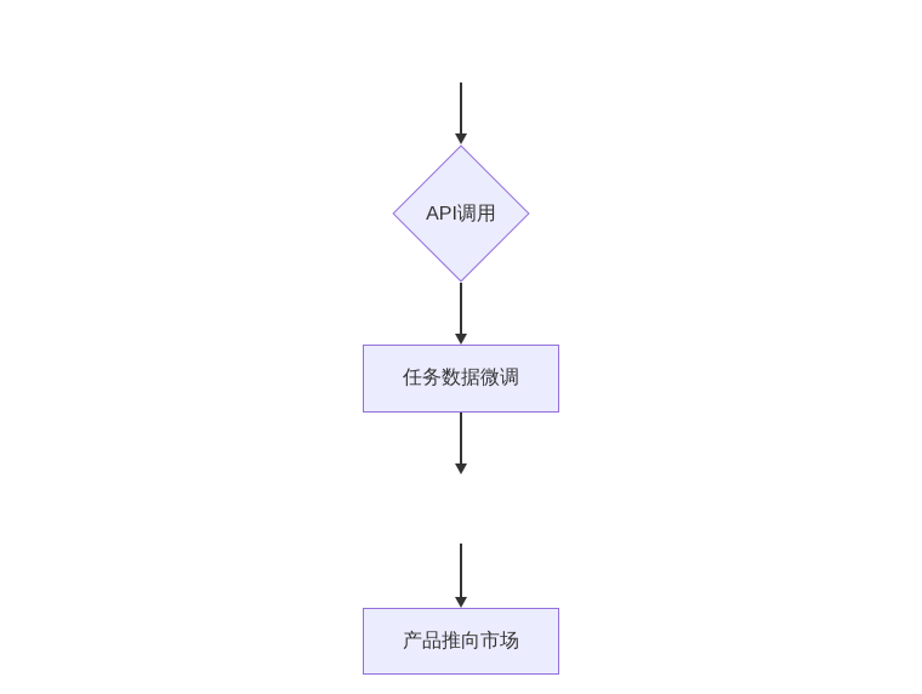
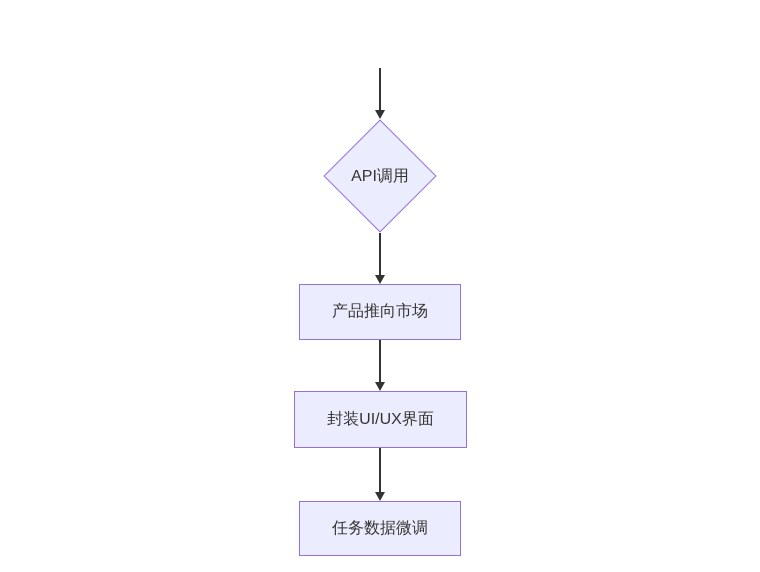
  API调用
- 任务数据微调
+ 产品推向市场
+ 封装UI/UX界面
- 产品推向市场
+ 任务数据微调
